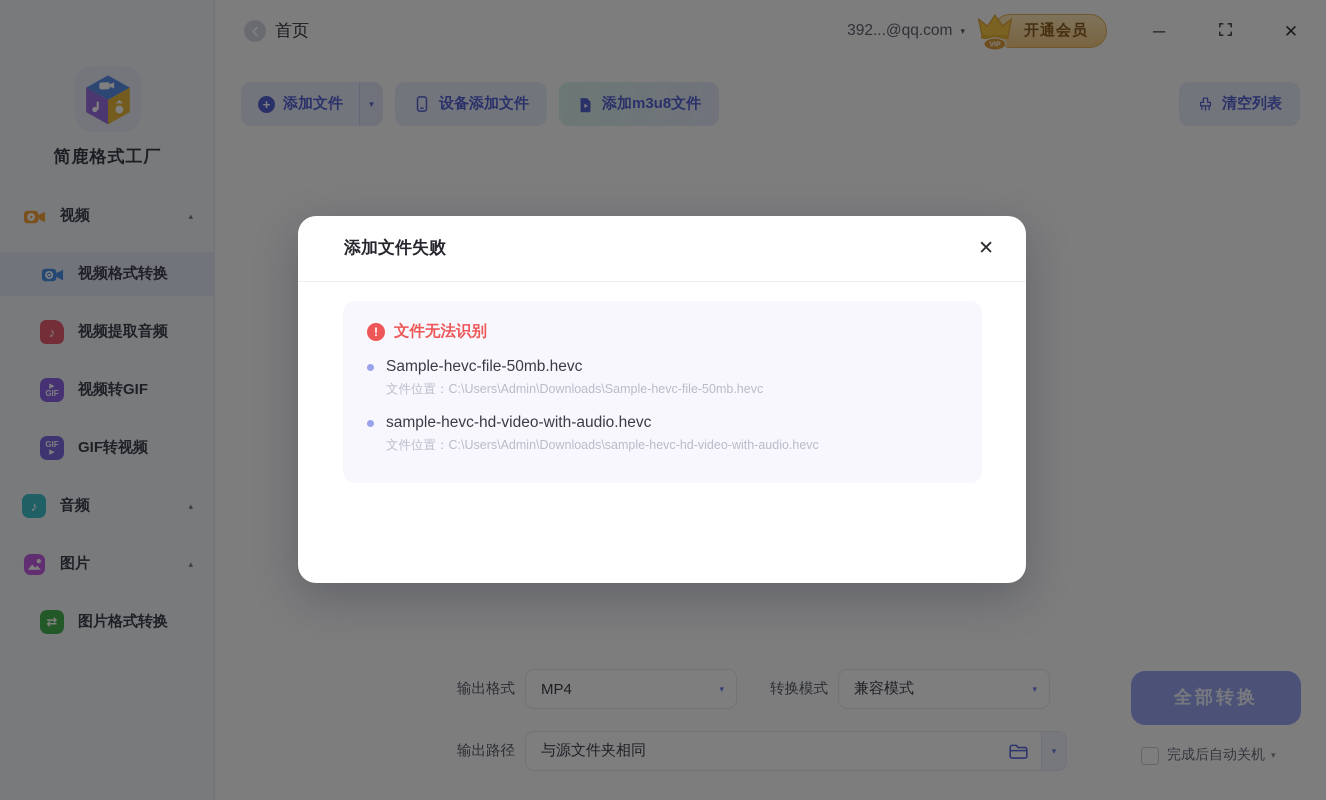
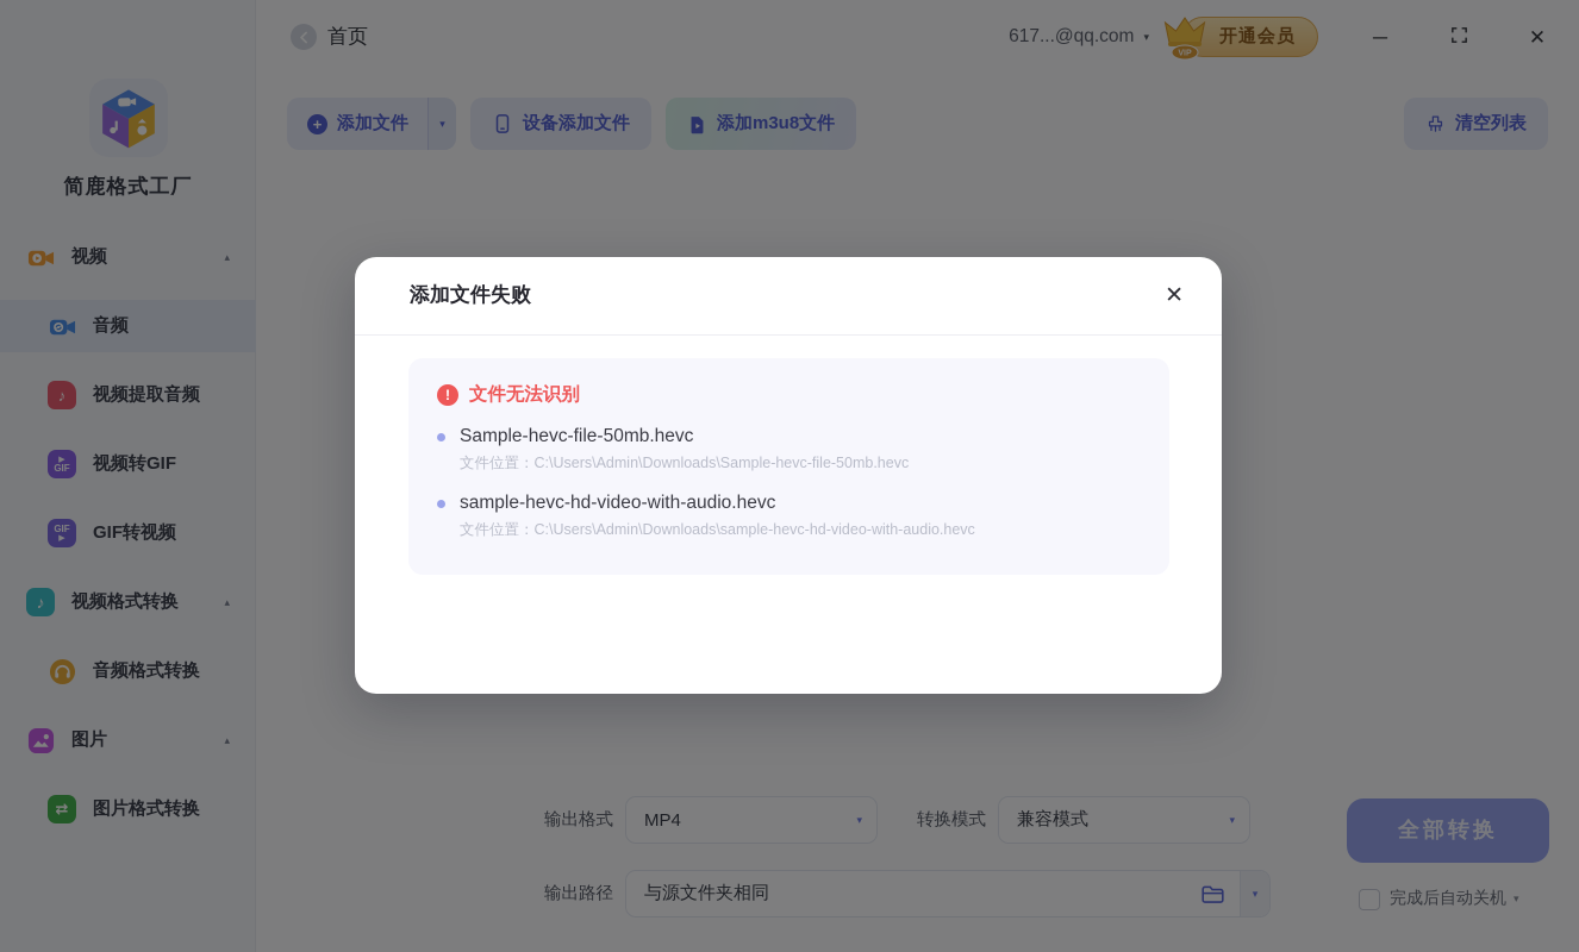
  简鹿格式工厂
  视频
  ▴
- 视频格式转换
+ 音频
  ♪
  视频提取音频
  GIF
  视频转GIF
  GIF
  GIF转视频
  ♪
- 音频
+ 视频格式转换
  ▴
+ 音频格式转换
  图片
  ▴
  ⇄
  图片格式转换
  首页
- 392...@qq.com
+ 617...@qq.com
  ▾
  开通会员
  ─
  ✕
  +
  添加文件
  ▾
  设备添加文件
  添加m3u8文件
  清空列表
  输出格式
  MP4
  ▾
  转换模式
  兼容模式
  ▾
  输出路径
  与源文件夹相同
  ▾
  全部转换
  完成后自动关机
  ▾
  添加文件失败
  ✕
  !
  文件无法识别
  Sample-hevc-file-50mb.hevc
  文件位置：C:\Users\Admin\Downloads\Sample-hevc-file-50mb.hevc
  sample-hevc-hd-video-with-audio.hevc
  文件位置：C:\Users\Admin\Downloads\sample-hevc-hd-video-with-audio.hevc
